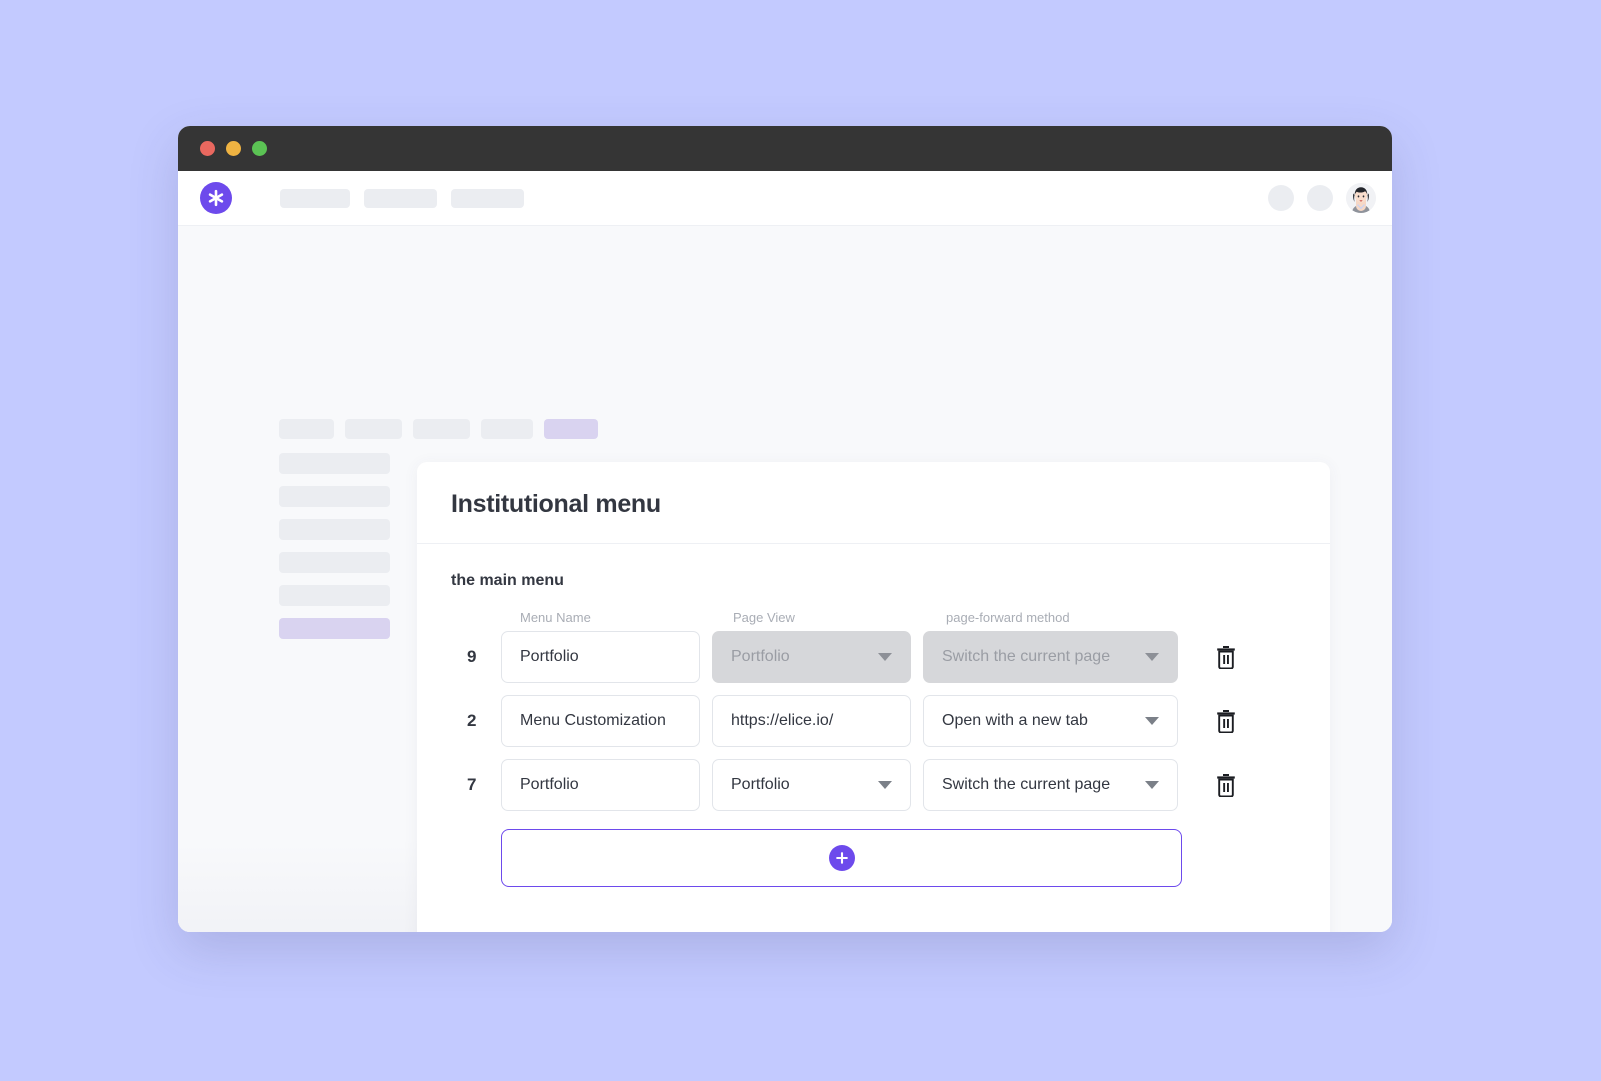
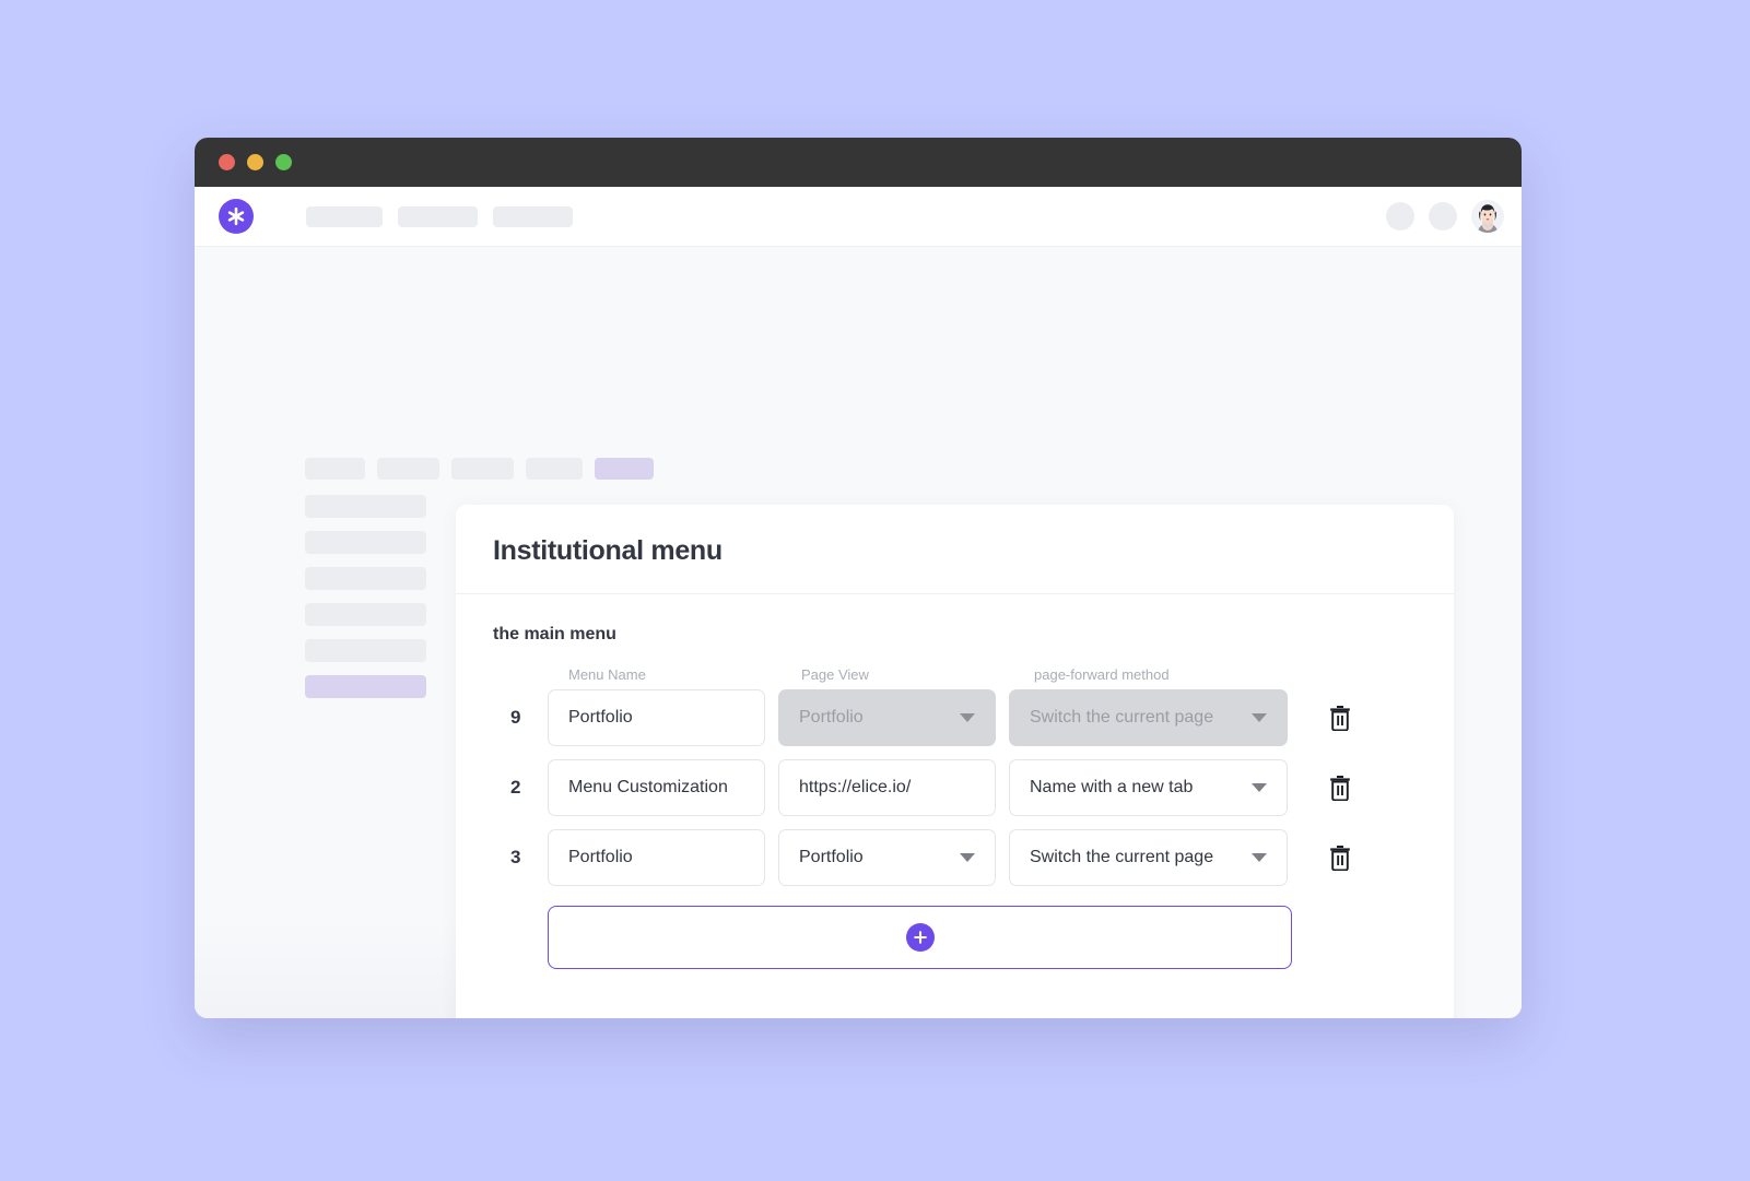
  Institutional menu
  the main menu
  Menu Name
  Page View
  page-forward method
  9
  Portfolio
  Portfolio
  Switch the current page
  2
  Menu Customization
  https://elice.io/
- Open with a new tab
+ Name with a new tab
- 7
+ 3
  Portfolio
  Portfolio
  Switch the current page
